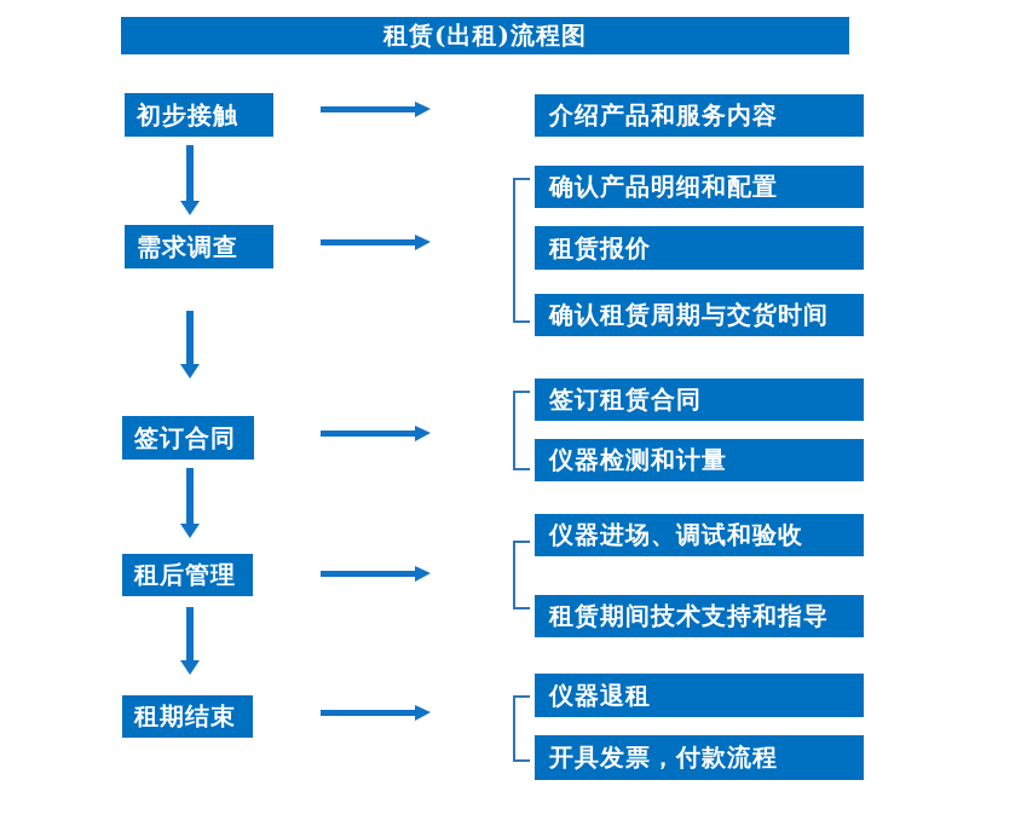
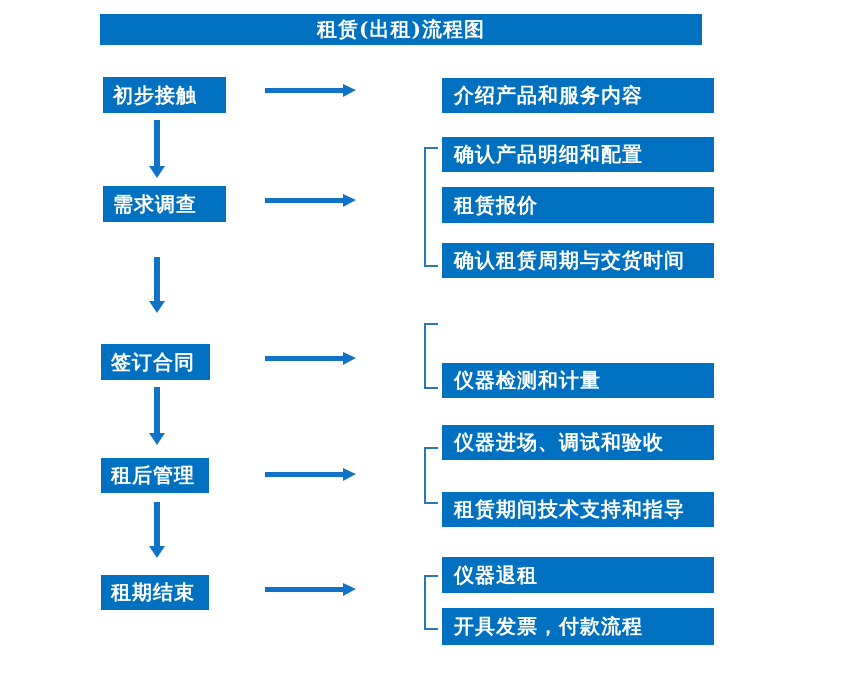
  租赁(出租)流程图
  初步接触
  需求调查
  签订合同
  租后管理
  租期结束
  介绍产品和服务内容
  确认产品明细和配置
  租赁报价
  确认租赁周期与交货时间
- 签订租赁合同
  仪器检测和计量
  仪器进场、调试和验收
  租赁期间技术支持和指导
  仪器退租
  开具发票，付款流程
